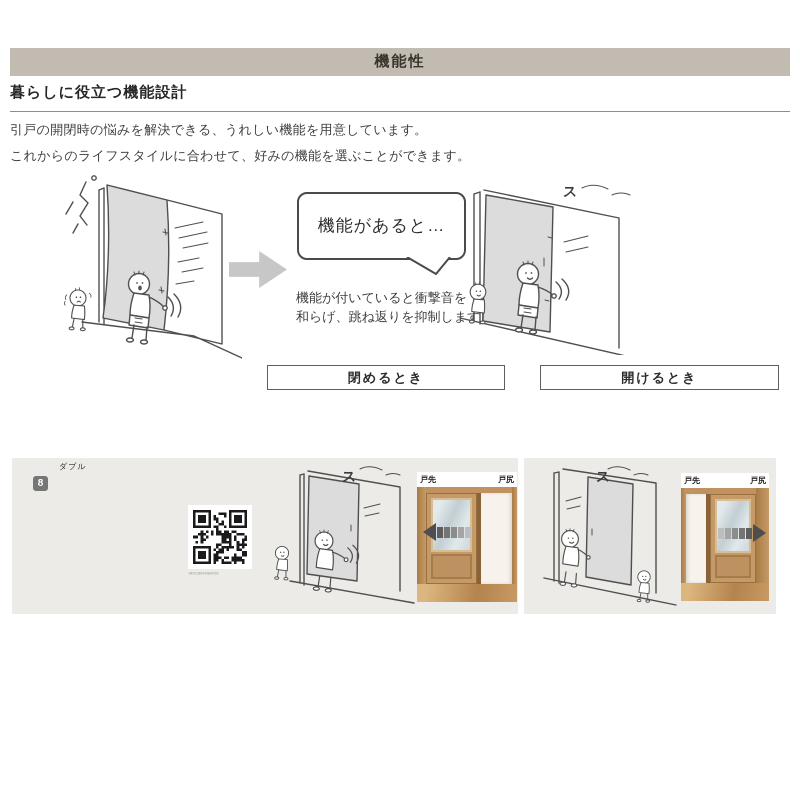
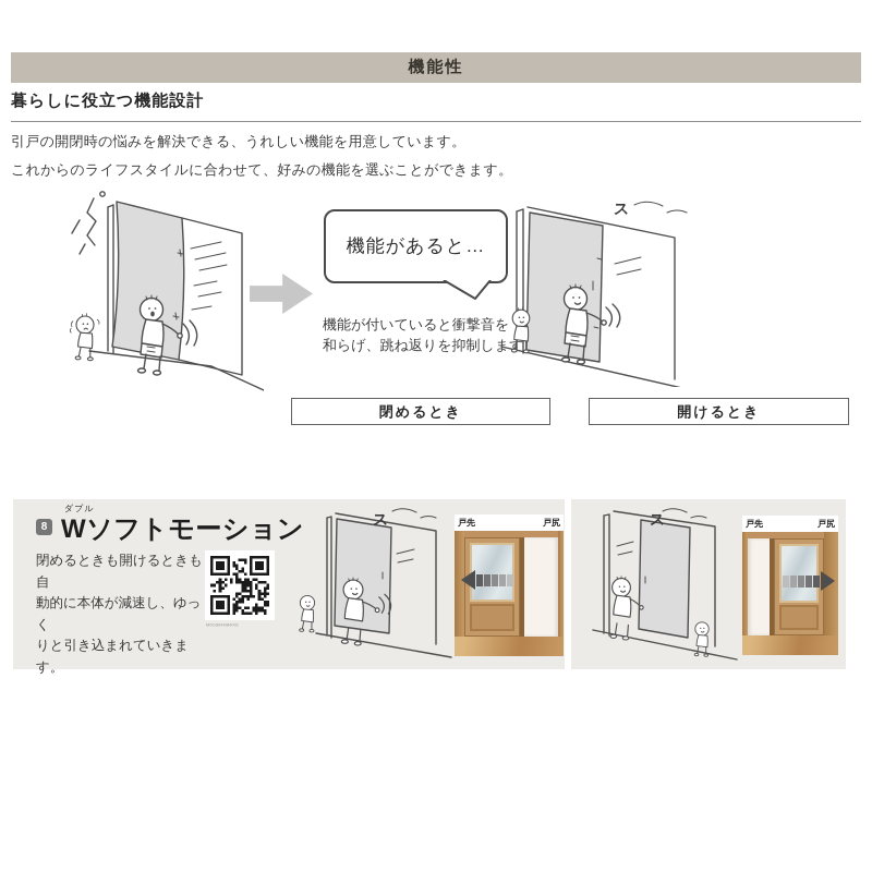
  機能性
  暮らしに役立つ機能設計
  引戸の開閉時の悩みを解決できる、うれしい機能を用意しています。
  これからのライフスタイルに合わせて、好みの機能を選ぶことができます。
  機能があると…
  機能が付いていると衝撃音を
  和らげ、跳ね返りを抑制しま
  ス
  閉めるとき
  開けるとき
  8
  ダブル
+ Wソフトモーション
+ 閉めるときも開けるときも自
+ 動的に本体が減速し、ゆっく
+ りと引き込まれていきます。
  ス
  戸先
  戸尻
  ス
  戸先
  戸尻
